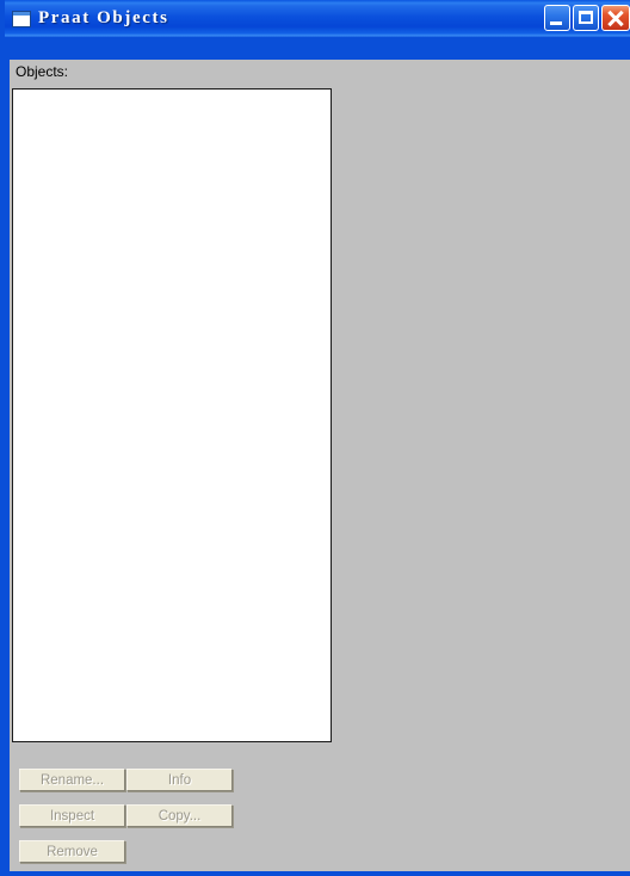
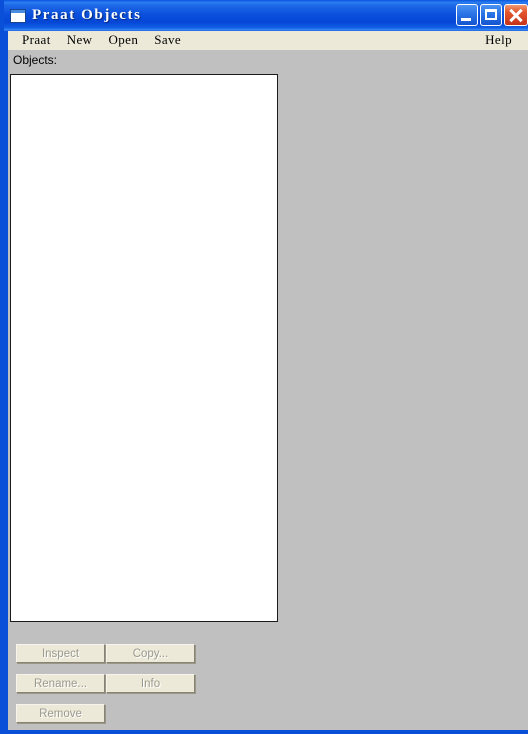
  Praat Objects
+ Praat
+ New
+ Open
+ Save
+ Help
  Objects:
- Rename...
+ Inspect
- Info
+ Copy...
- Inspect
+ Rename...
- Copy...
+ Info
  Remove
